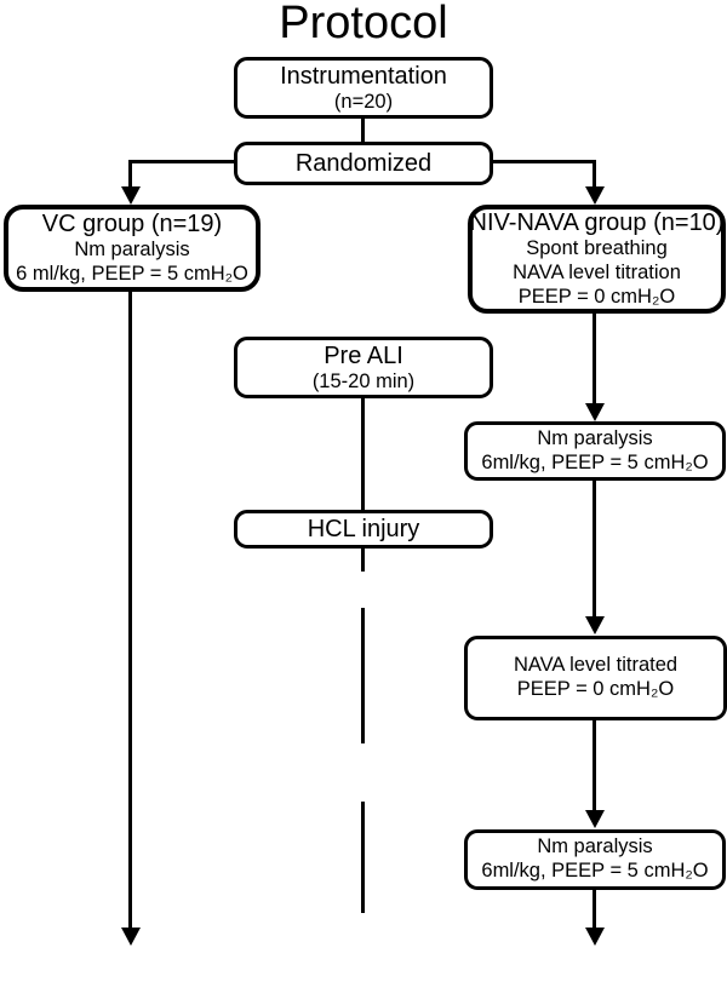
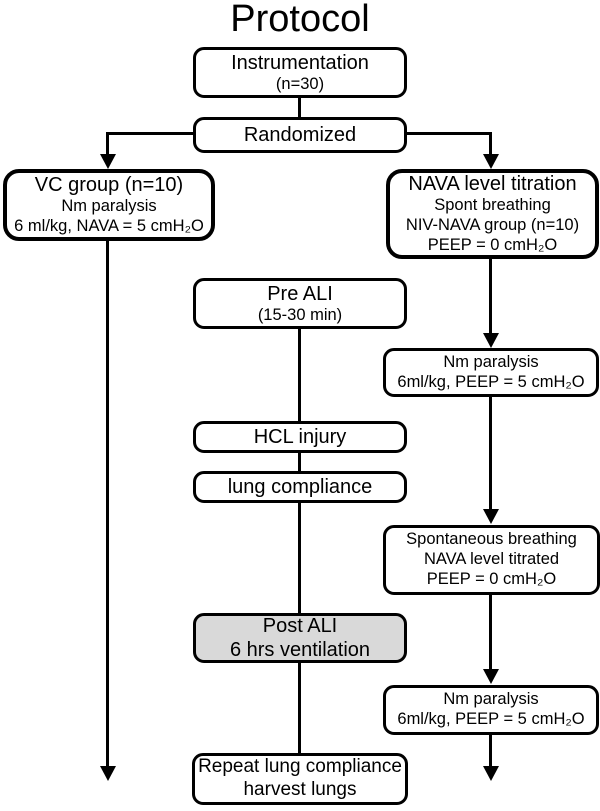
  Protocol
  Instrumentation
- (n=20)
+ (n=30)
  Randomized
- VC group (n=19)
+ VC group (n=10)
  Nm paralysis
- 6 ml/kg, PEEP = 5 cmH₂O
+ 6 ml/kg, NAVA = 5 cmH₂O
- NIV-NAVA group (n=10)
+ NAVA level titration
  Spont breathing
- NAVA level titration
+ NIV-NAVA group (n=10)
  PEEP = 0 cmH₂O
  Pre ALI
- (15-20 min)
+ (15-30 min)
  Nm paralysis
  6ml/kg, PEEP = 5 cmH₂O
  HCL injury
+ lung compliance
+ Spontaneous breathing
  NAVA level titrated
  PEEP = 0 cmH₂O
+ Post ALI
+ 6 hrs ventilation
  Nm paralysis
  6ml/kg, PEEP = 5 cmH₂O
+ Repeat lung compliance
+ harvest lungs
